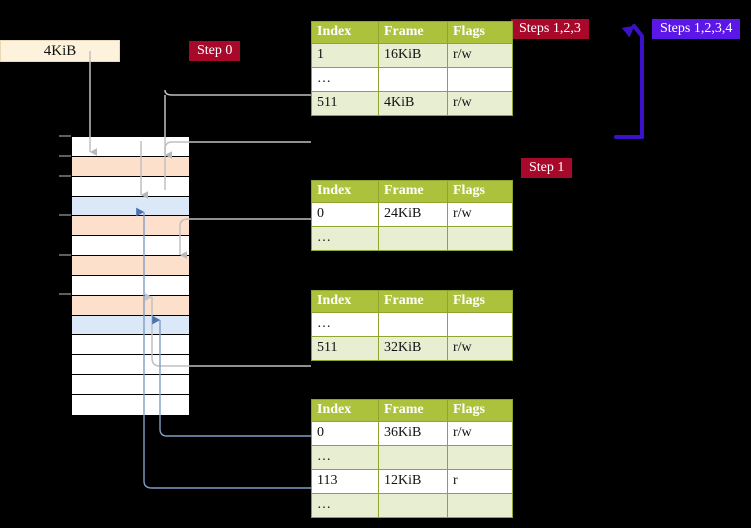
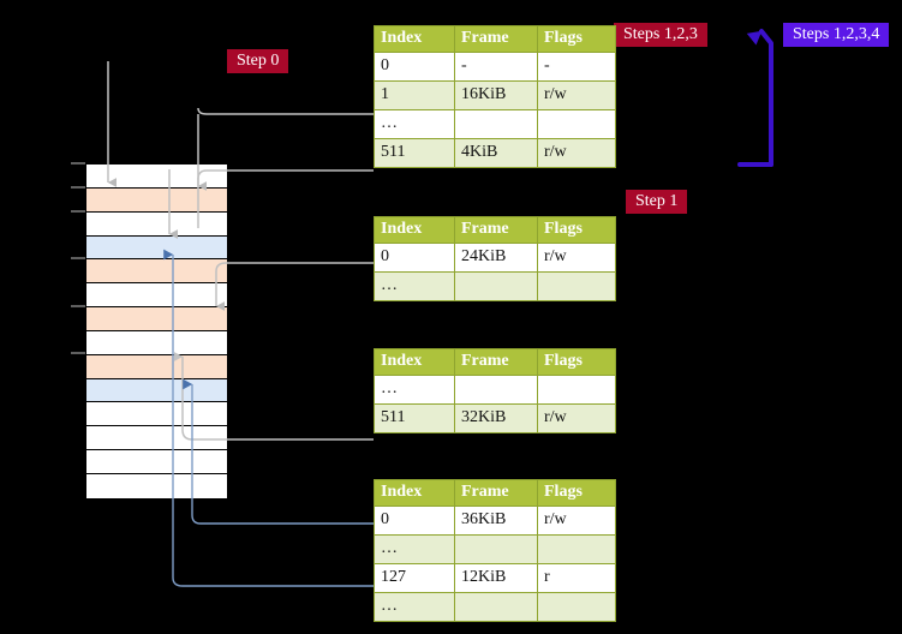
- 4KiB
  Step 0
  Steps 1,2,3
  Steps 1,2,3,4
  Step 1
  Index	Frame	Flags
+ 0	-	-
  1	16KiB	r/w
  …
  511	4KiB	r/w
  Index	Frame	Flags
  0	24KiB	r/w
  …
  Index	Frame	Flags
  …
  511	32KiB	r/w
  Index	Frame	Flags
  0	36KiB	r/w
  …
- 113	12KiB	r
+ 127	12KiB	r
  …
